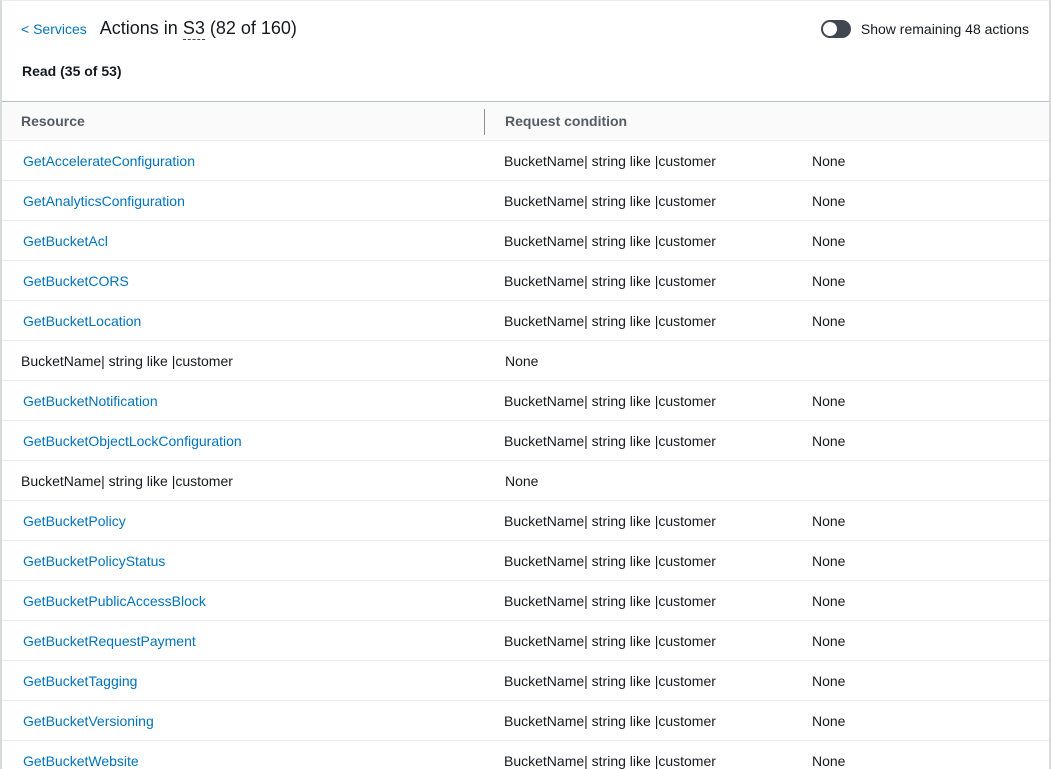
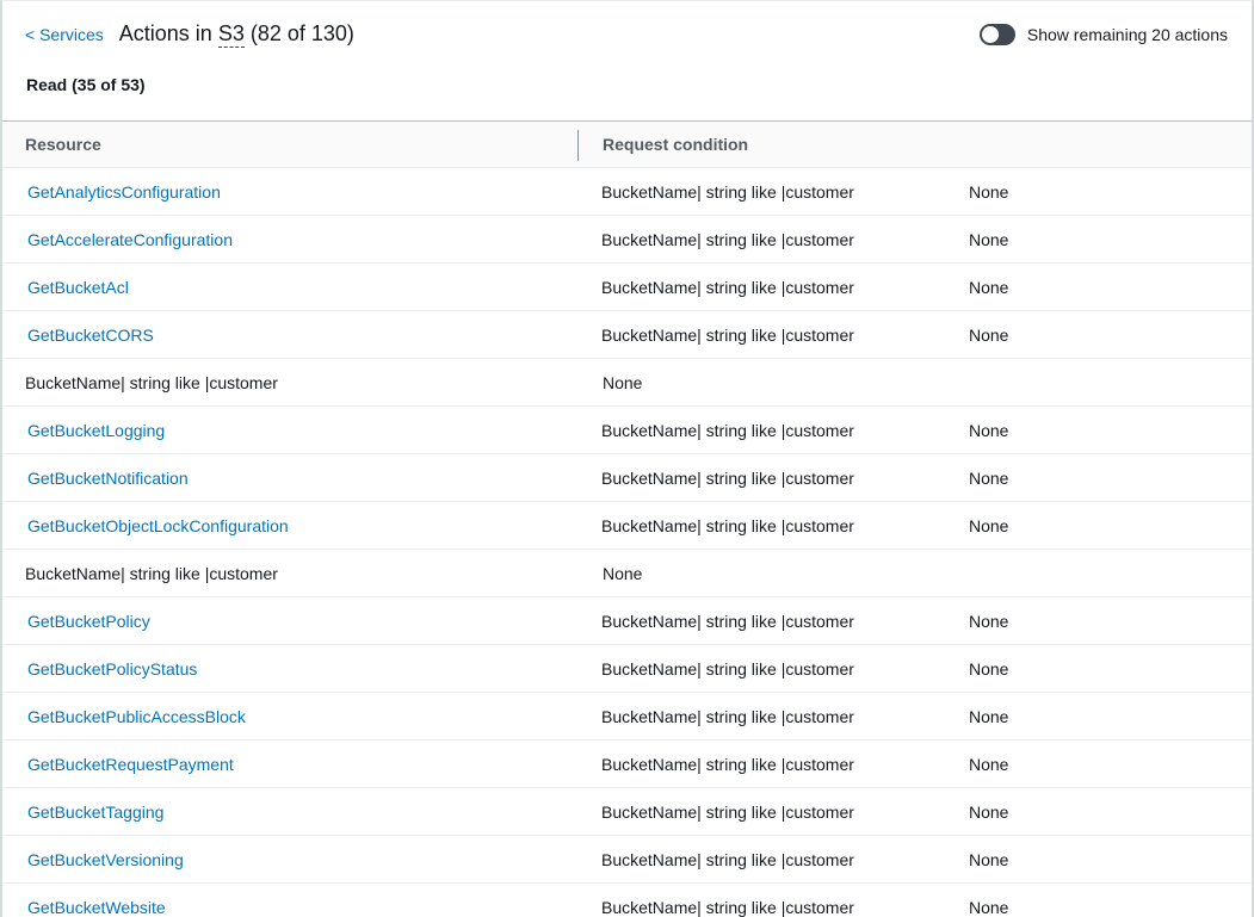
  < Services
- Actions in S3 (82 of 160)
+ Actions in S3 (82 of 130)
- Show remaining 48 actions
+ Show remaining 20 actions
  Read (35 of 53)
  Resource
  Request condition
- GetAccelerateConfiguration
+ GetAnalyticsConfiguration
  BucketName| string like |customer
  None
- GetAnalyticsConfiguration
+ GetAccelerateConfiguration
  BucketName| string like |customer
  None
  GetBucketAcl
  BucketName| string like |customer
  None
  GetBucketCORS
  BucketName| string like |customer
  None
- GetBucketLocation
  BucketName| string like |customer
  None
+ GetBucketLogging
  BucketName| string like |customer
  None
  GetBucketNotification
  BucketName| string like |customer
  None
  GetBucketObjectLockConfiguration
  BucketName| string like |customer
  None
  BucketName| string like |customer
  None
  GetBucketPolicy
  BucketName| string like |customer
  None
  GetBucketPolicyStatus
  BucketName| string like |customer
  None
  GetBucketPublicAccessBlock
  BucketName| string like |customer
  None
  GetBucketRequestPayment
  BucketName| string like |customer
  None
  GetBucketTagging
  BucketName| string like |customer
  None
  GetBucketVersioning
  BucketName| string like |customer
  None
  GetBucketWebsite
  BucketName| string like |customer
  None
